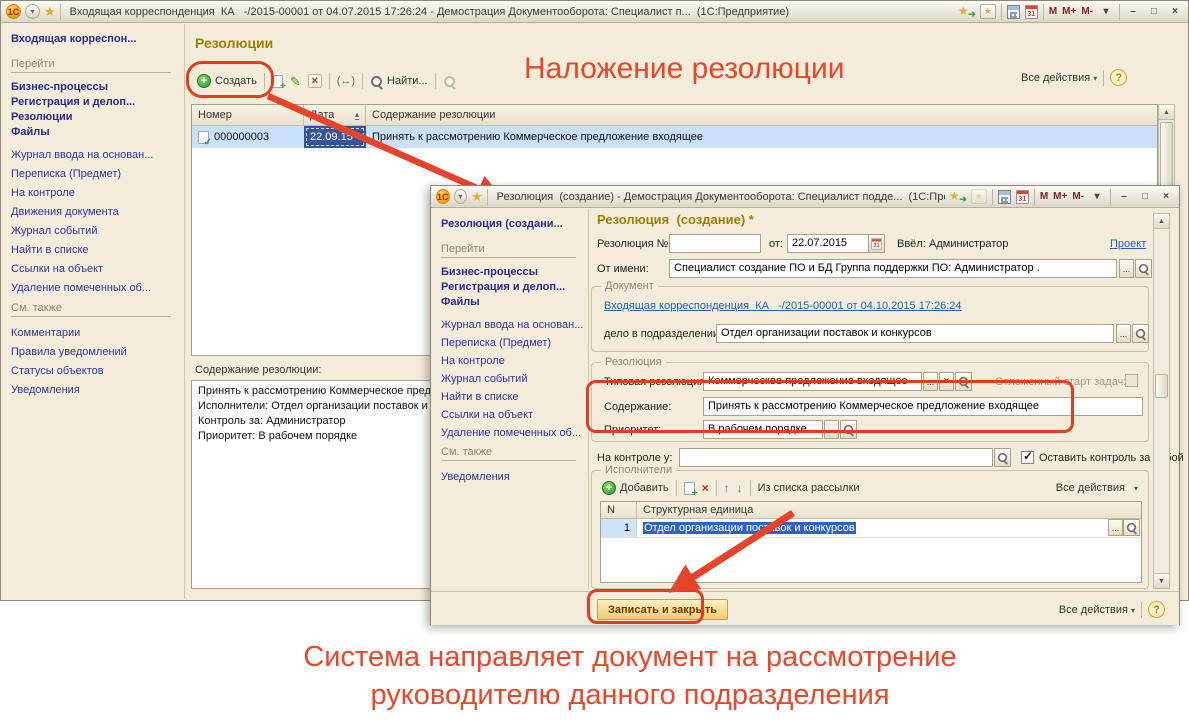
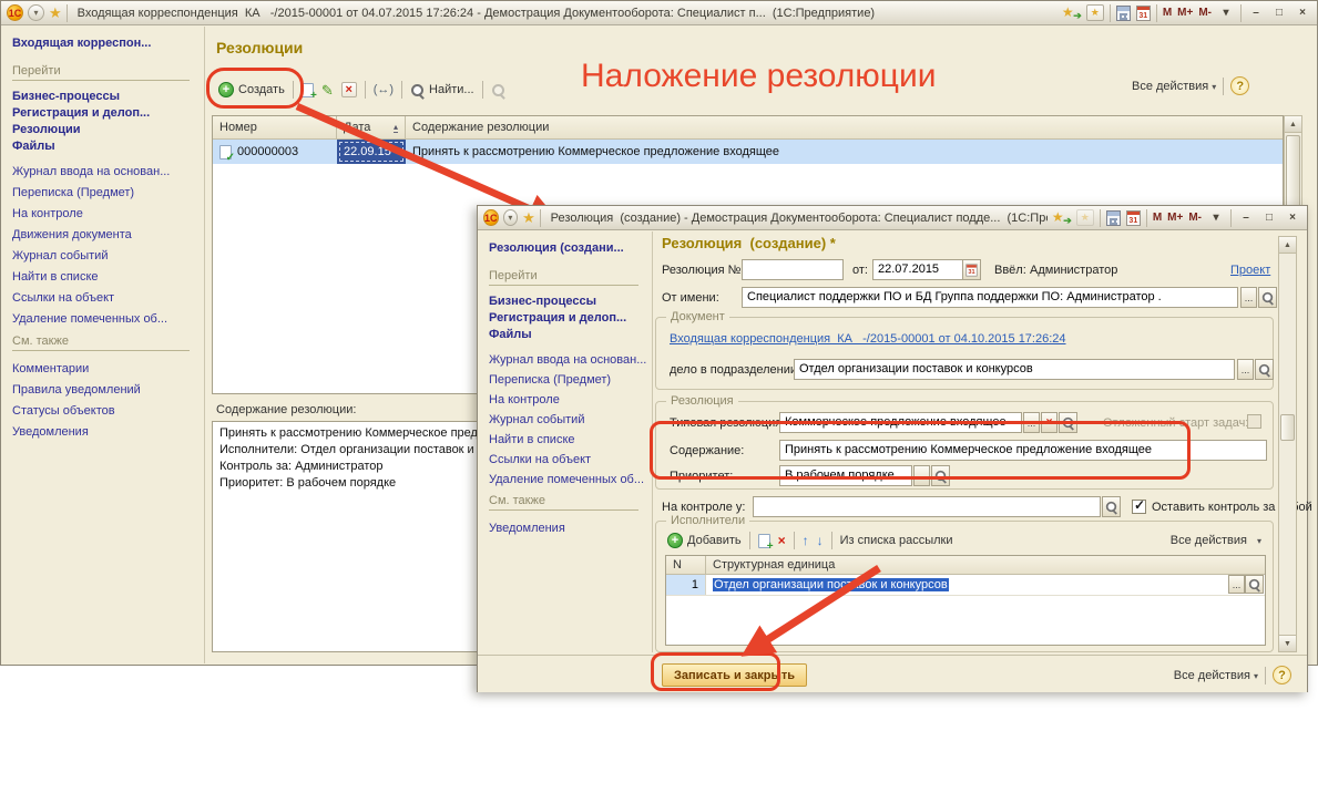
  1С
  ▾
  ★
  Входящая корреспонденция КА -/2015-00001 от 04.07.2015 17:26:24 - Демострация Документооборота: Специалист п... (1С:Предприятие)
  ★
  ➔
  ★
  M
  M+
  M-
  ▾
  –
  □
  ×
  Входящая корреспон...
  Перейти
  Бизнес-процессы
  Регистрация и делоп...
  Резолюции
  Файлы
  Журнал ввода на основан...
  Переписка (Предмет)
  На контроле
  Движения документа
  Журнал событий
  Найти в списке
  Ссылки на объект
  Удаление помеченных об...
  См. также
  Комментарии
  Правила уведомлений
  Статусы объектов
  Уведомления
  Резолюции
  +
  Создать
  ✎
  ×
  (↔)
  Найти...
  Все действия
  ?
  Номер
  ата
  ▴
  Содержание резолюции
  000000003
  22.09.15
  Принять к рассмотрению Коммерческое предложение входящее
  Содержание резолюции:
  Принять к рассмотрению Коммерческое пред
  Исполнители: Отдел организации поставок и
  Контроль за: Администратор
  Приоритет: В рабочем порядке
  Наложение резолюции
  1С
  ▾
  ★
  Резолюция (создание) - Демострация Документооборота: Специалист подде... (1С:Пр
  ★
  ➔
  ★
  M
  M+
  M-
  ▾
  –
  □
  ×
  Резолюция (создани...
  Перейти
  Бизнес-процессы
  Регистрация и делоп...
  Файлы
  Журнал ввода на основан...
  Переписка (Предмет)
  На контроле
  Журнал событий
  Найти в списке
  Ссылки на объект
  Удаление помеченных об...
  См. также
  Уведомления
  Резолюция (создание) *
  Резолюция №
  от:
  22.07.2015
  Ввёл:
  Администратор
  Проект
  От имени:
- Специалист создание ПО и БД Группа поддержки ПО: Администратор .
+ Специалист поддержки ПО и БД Группа поддержки ПО: Администратор .
  ...
  Документ
  Входящая корреспонденция КА -/2015-00001 от 04.10.2015 17:26:24
  дело в подразделени
  Отдел организации поставок и конкурсов
  ...
  Резолюция
  Типовая резолюци
  Коммерческое предложение входящее
  ...
  ×
  Отложенный старт задач
  Содержание:
  Принять к рассмотрению Коммерческое предложение входящее
  Приоритет:
  В рабочем порядке
  ...
  На контроле у:
  Оставить контроль заой
  Исполнители
  +
  Добавить
  ×
  ↑
  ↓
  Из списка рассылки
  Все действия
  N
  Структурная единица
  1
  Отдел организации посвок и конкурсов
  ...
  Записать и закрыть
  Все действия
  ?
- Система направляет документ на рассмотрение
- руководителю данного подразделения
